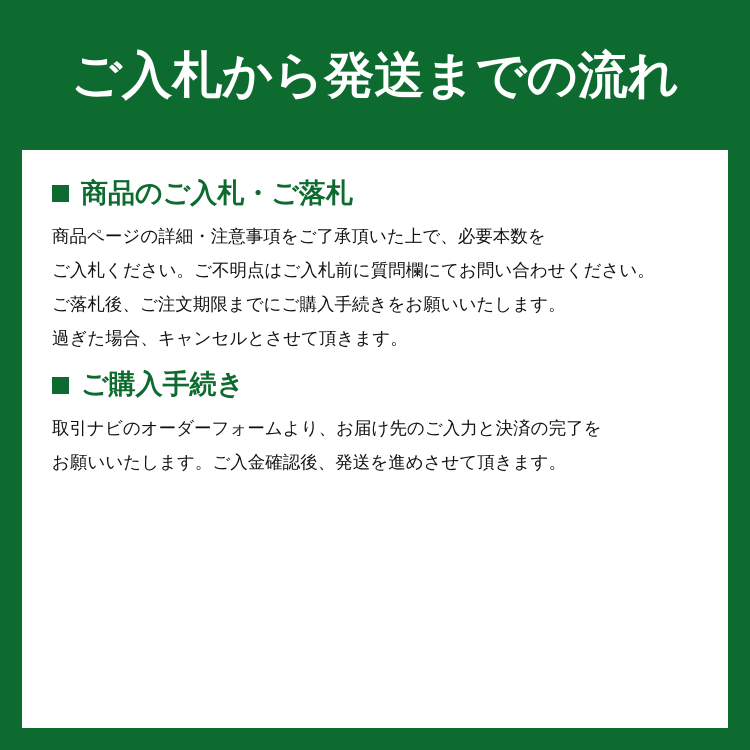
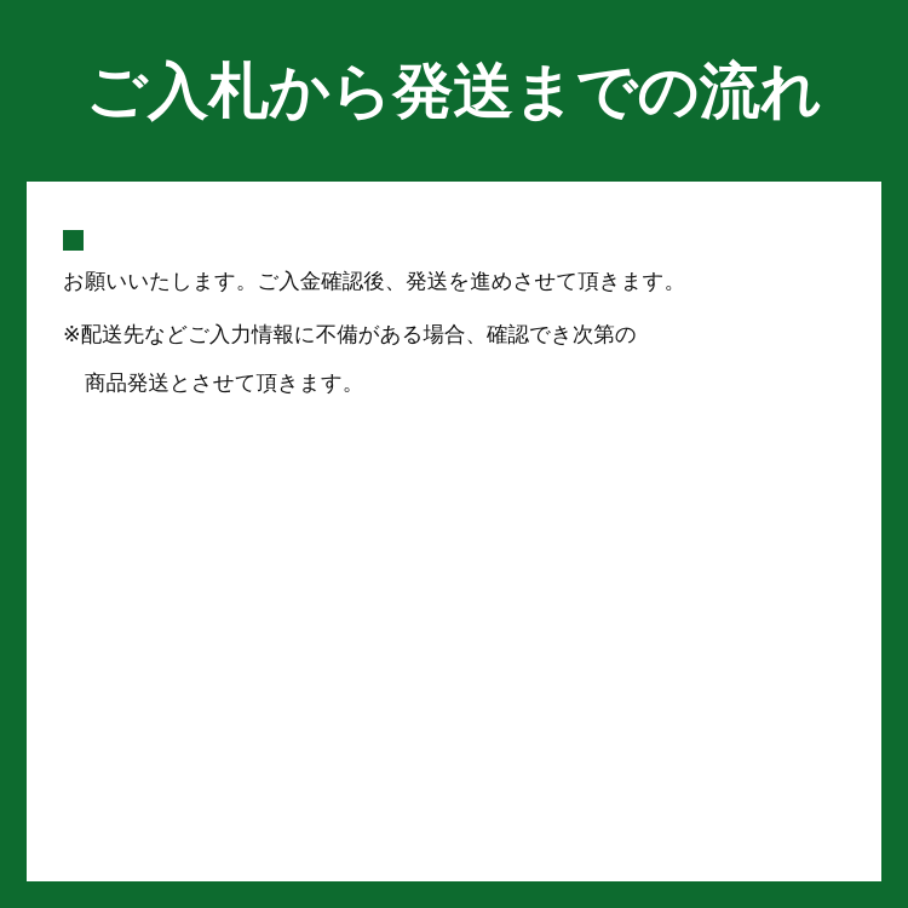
  ご入札から発送までの流れ
- 商品のご入札・ご落札
- 商品ページの詳細・注意事項をご了承頂いた上で、必要本数を
- ご入札ください。ご不明点はご入札前に質問欄にてお問い合わせください。
- ご落札後、ご注文期限までにご購入手続きをお願いいたします。
- 過ぎた場合、キャンセルとさせて頂きます。
- ご購入手続き
- 取引ナビのオーダーフォームより、お届け先のご入力と決済の完了を
  お願いいたします。ご入金確認後、発送を進めさせて頂きます。
+ ※配送先などご入力情報に不備がある場合、確認でき次第の
+ 商品発送とさせて頂きます。
